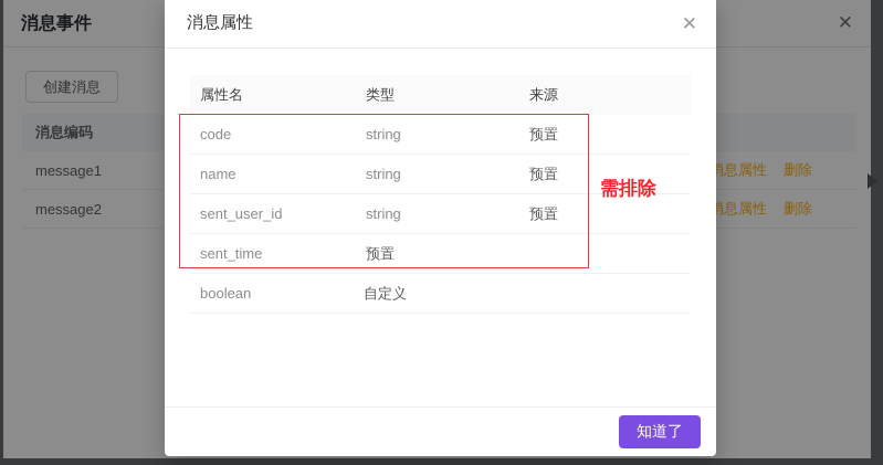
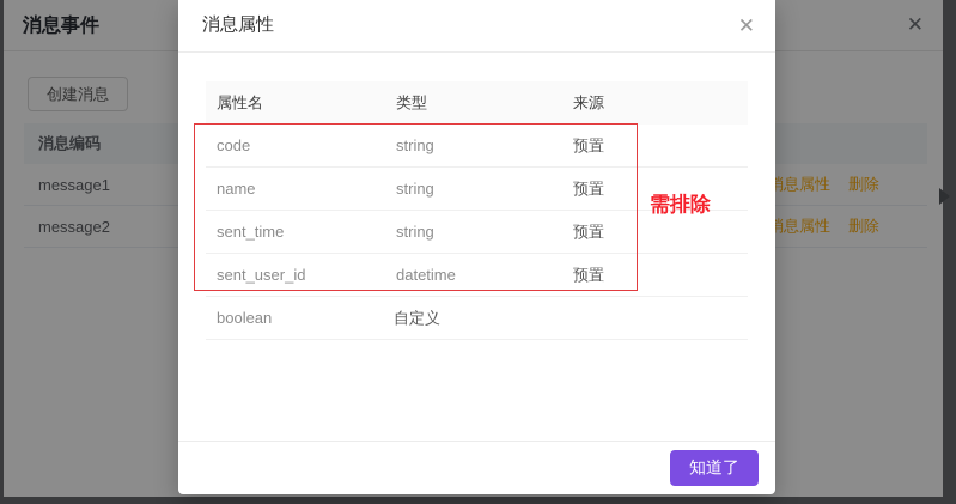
  消息事件
  ✕
  创建消息
  消息编码
  message1
  消息属性
  删除
  message2
  消息属性
  删除
  消息属性
  ✕
  属性名
  类型
  来源
  code
  string
  预置
  name
  string
  预置
- sent_user_id
+ sent_time
  string
  预置
- sent_time
+ sent_user_id
+ datetime
  预置
  boolean
  自定义
  需排除
  知道了
